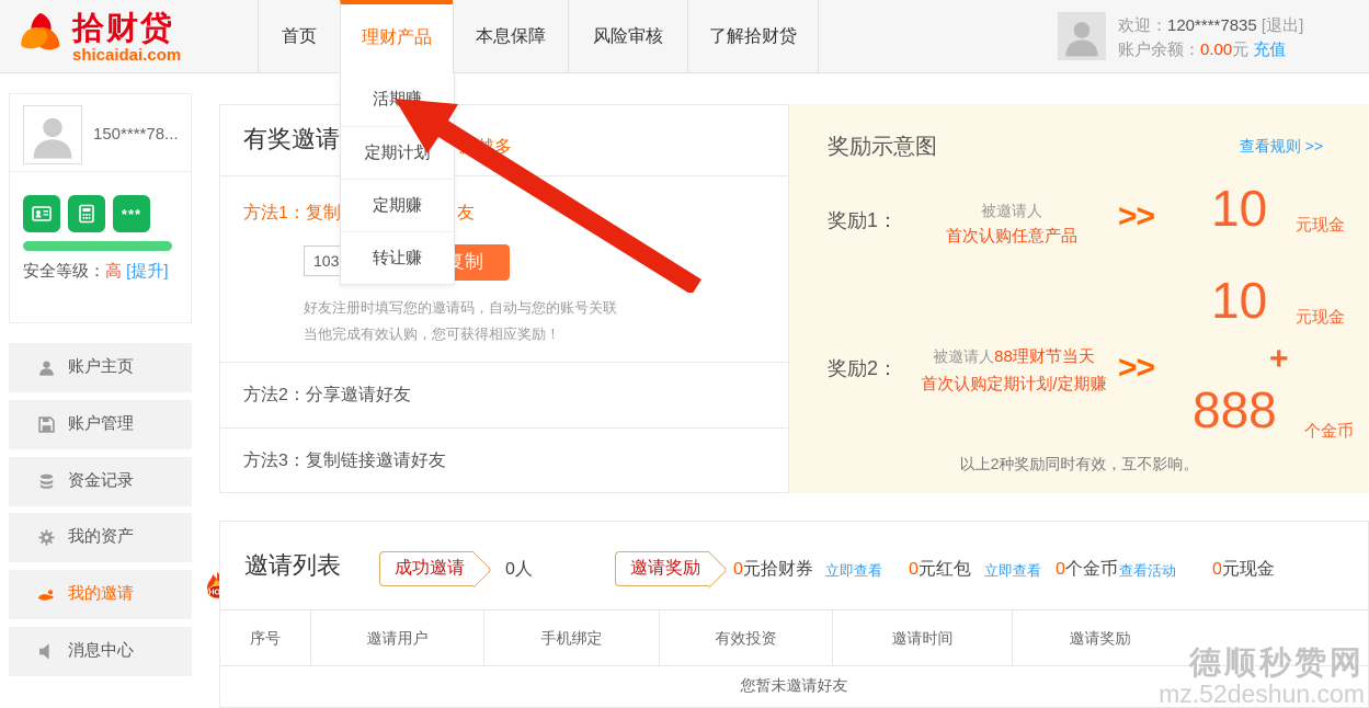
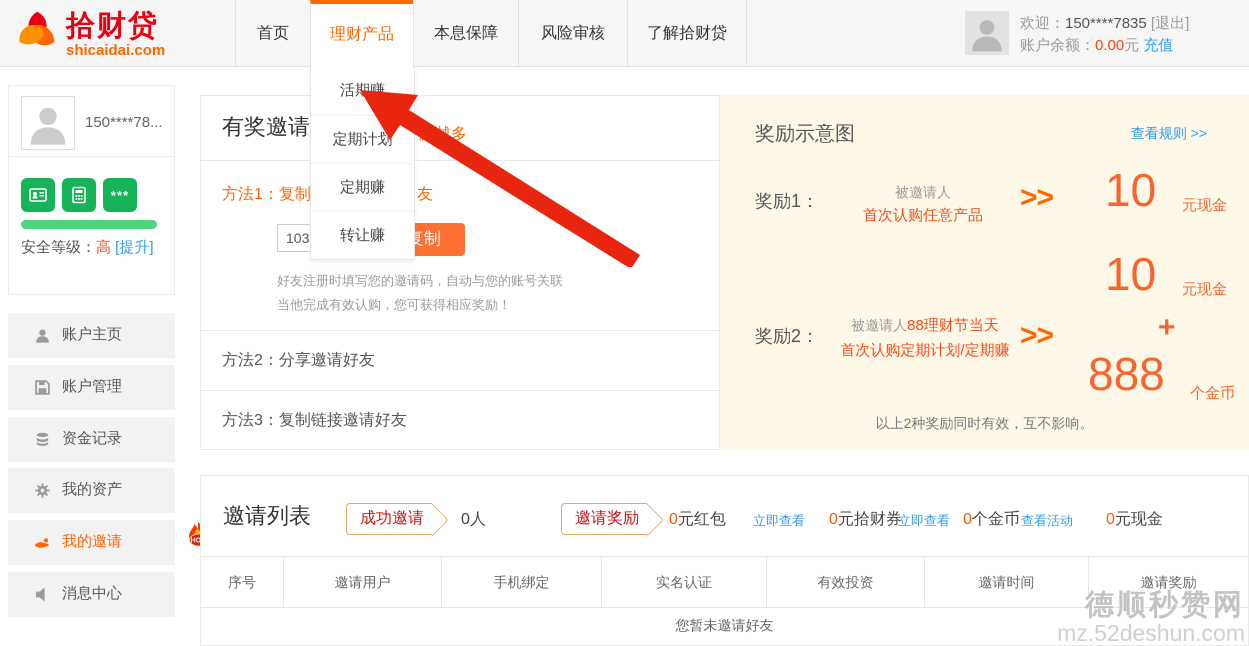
  拾财贷
  shicaidai.com
  首页
  理财产品
  本息保障
  风险审核
  了解拾财贷
- 欢迎：120****7835 [退出]
+ 欢迎：150****7835 [退出]
  账户余额：0.00元 充值
  定期计划
  定期赚
  转让赚
  150****78...
  ***
  安全等级：高 [提升]
  账户主页
  账户管理
  资金记录
  我的资产
  我的邀请
  消息中心
  有奖邀请
  方法1：复制
  友
  103
  复制
  好友注册时填写您的邀请码，自动与您的账号关联
  当他完成有效认购，您可获得相应奖励！
  方法2：分享邀请好友
  方法3：复制链接邀请好友
  奖励示意图
  查看规则 >>
  奖励1：
  被邀请人
  首次认购任意产品
  >>
  10
  元现金
  奖励2：
  被邀请人88理财节当天
  首次认购定期计划/定期赚
  >>
  10
  元现金
  +
  888
  个金币
  以上2种奖励同时有效，互不影响。
  邀请列表
  成功邀请
  0人
  邀请奖励
- 0元拾财券
+ 0元红包
  立即查看
- 0元红包
+ 0元拾财券
  立即查看
  0个金币
  查看活动
  0元现金
  序号
  邀请用户
  手机绑定
+ 实名认证
  有效投资
  邀请时间
  邀请奖励
  您暂未邀请好友
  德顺秒赞网
  mz.52deshun.com
